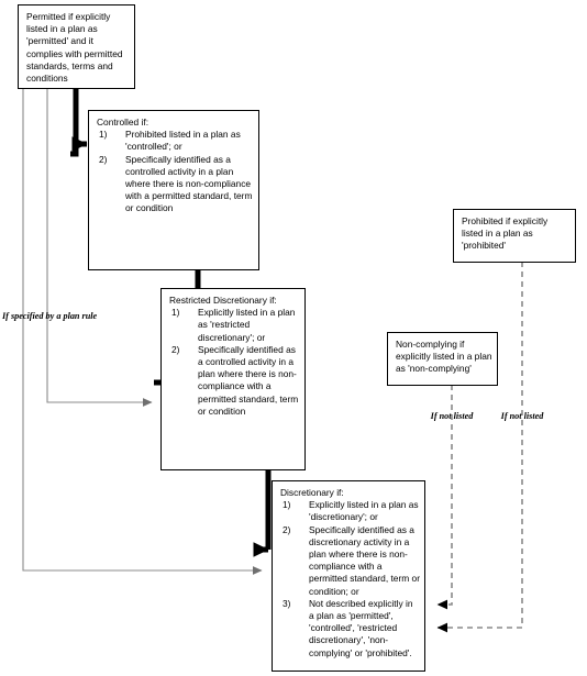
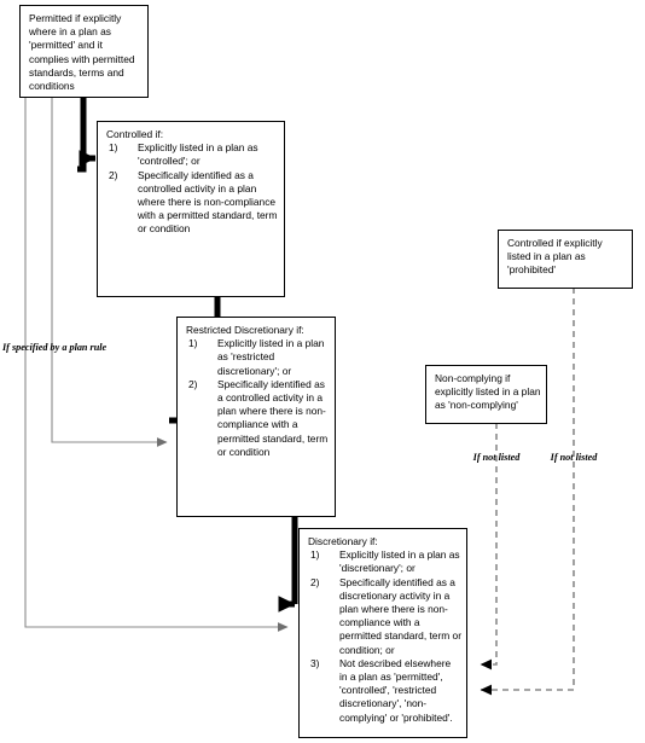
- Permitted if explicitly listed in a plan as 'permitted' and it complies with permitted standards, terms and conditions
+ Permitted if explicitly where in a plan as 'permitted' and it complies with permitted standards, terms and conditions
  Controlled if:
  1)
- Prohibited listed in a plan as 'controlled'; or
+ Explicitly listed in a plan as 'controlled'; or
  2)
  Specifically identified as a controlled activity in a plan where there is non-compliance with a permitted standard, term or condition
  Restricted Discretionary if:
  1)
  Explicitly listed in a plan as 'restricted discretionary'; or
  2)
  Specifically identified as a controlled activity in a plan where there is non-compliance with a permitted standard, term or condition
  Discretionary if:
  1)
  Explicitly listed in a plan as 'discretionary'; or
  2)
  Specifically identified as a discretionary activity in a plan where there is non-compliance with a permitted standard, term or condition; or
  3)
- Not described explicitly in a plan as 'permitted', 'controlled', 'restricted discretionary', 'non-complying' or 'prohibited'.
+ Not described elsewhere in a plan as 'permitted', 'controlled', 'restricted discretionary', 'non-complying' or 'prohibited'.
- Prohibited if explicitly listed in a plan as 'prohibited'
+ Controlled if explicitly listed in a plan as 'prohibited'
  Non-complying if explicitly listed in a plan as 'non-complying'
  If specified by a plan rule
  If not listed
  If not listed
